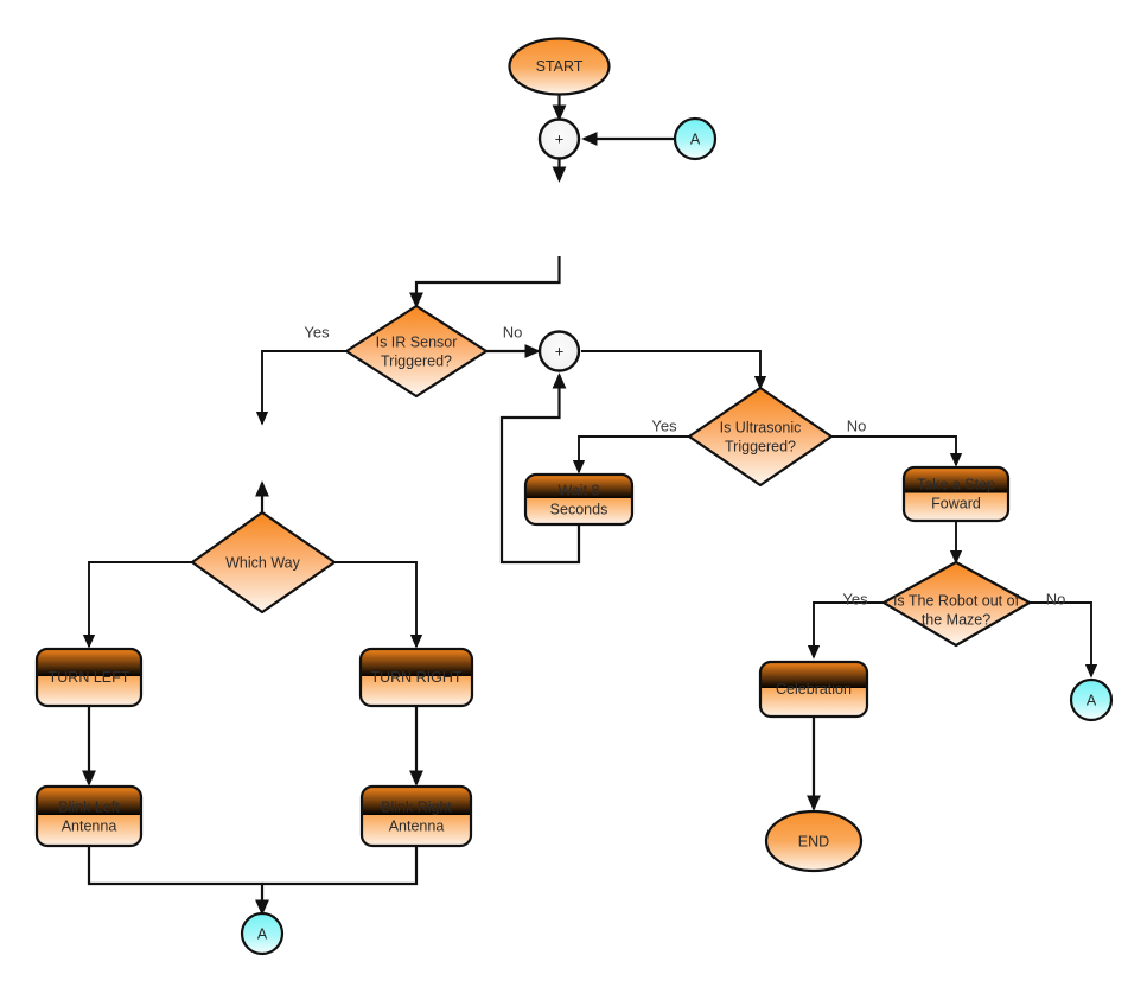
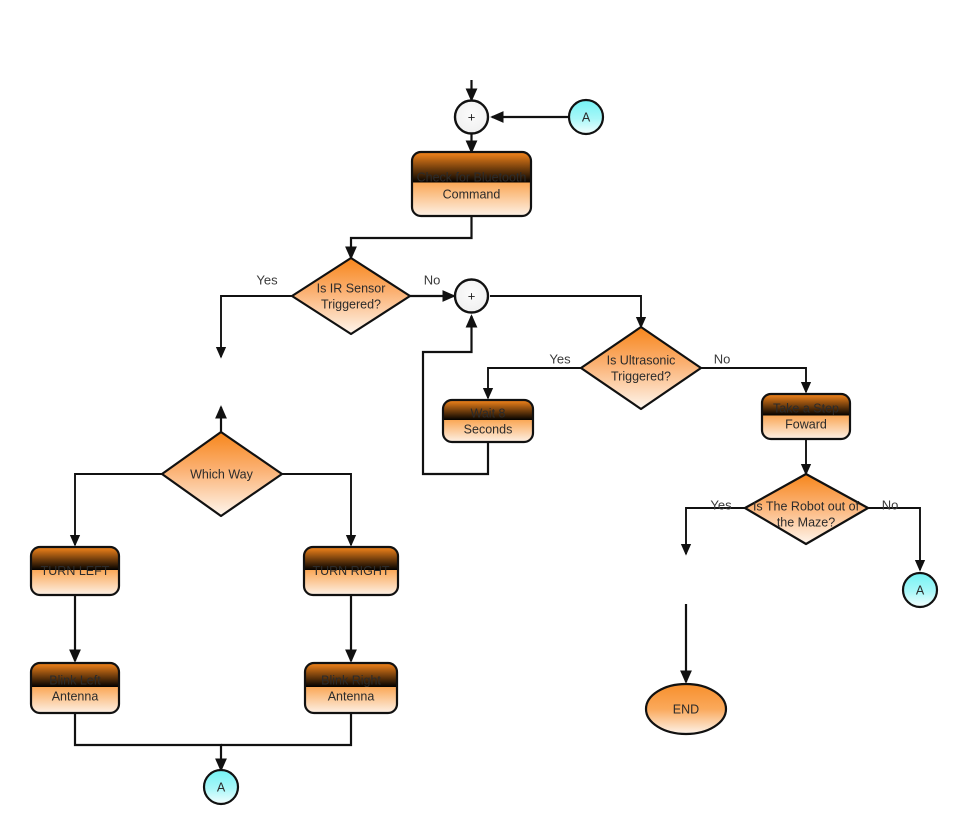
- START
  +
  A
+ Check for Bluetooth
+ Command
  Is IR Sensor
  Triggered?
  Yes
  No
  +
  Which Way
  TURN LEFT
  TURN RIGHT
  Blink Left
  Antenna
  Blink Right
  Antenna
  A
  Is Ultrasonic
  Triggered?
  Yes
  No
  Wait 8
  Seconds
  Take a Step
  Foward
  Is The Robot out of
  the Maze?
  Yes
  No
- Celebration
  END
  A
